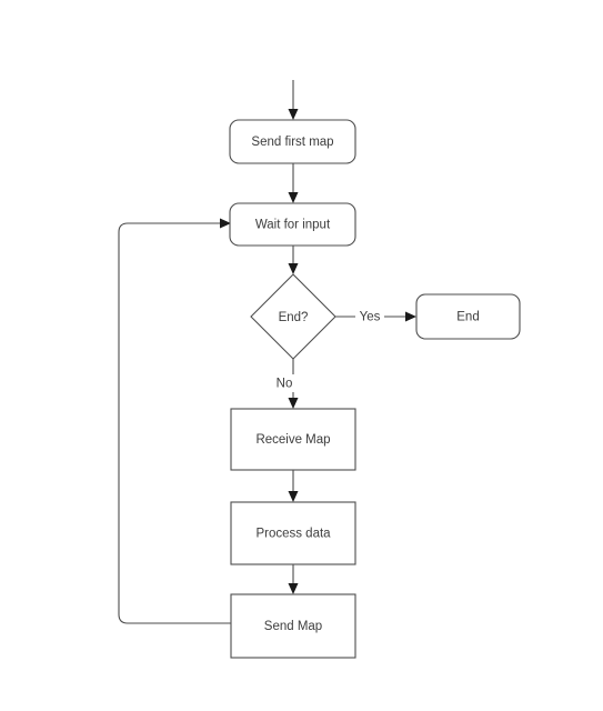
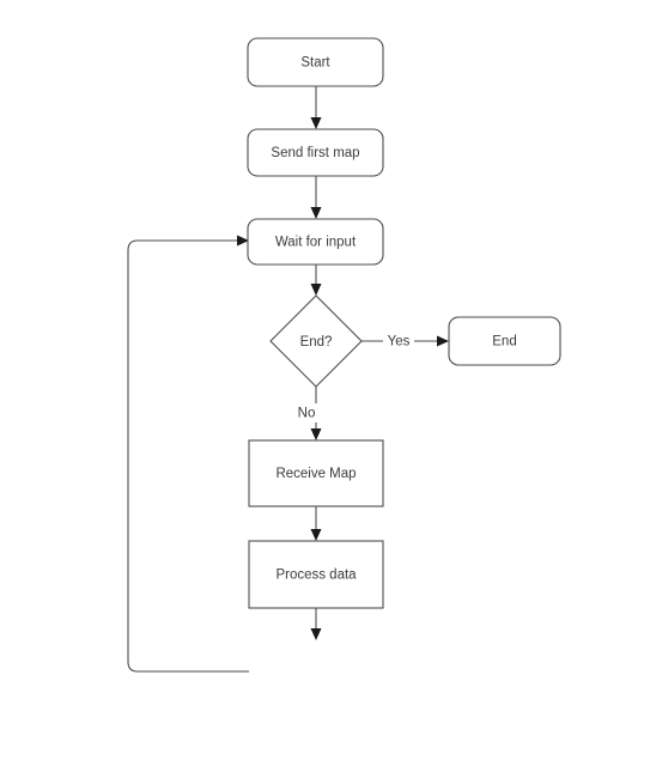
  Yes
  No
+ Start
  Send first map
  Wait for input
  End?
  End
  Receive Map
  Process data
- Send Map
